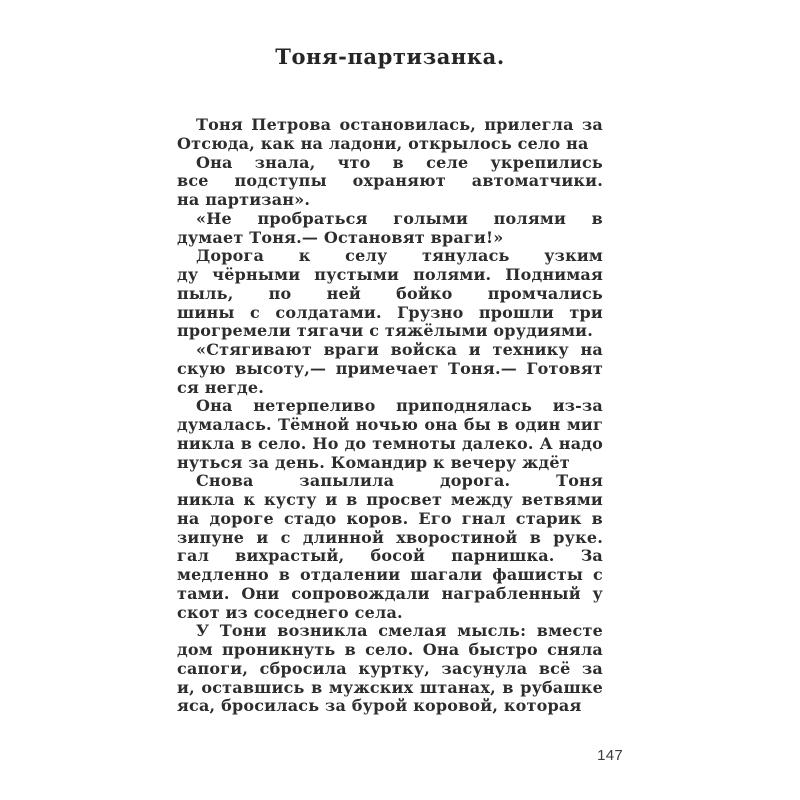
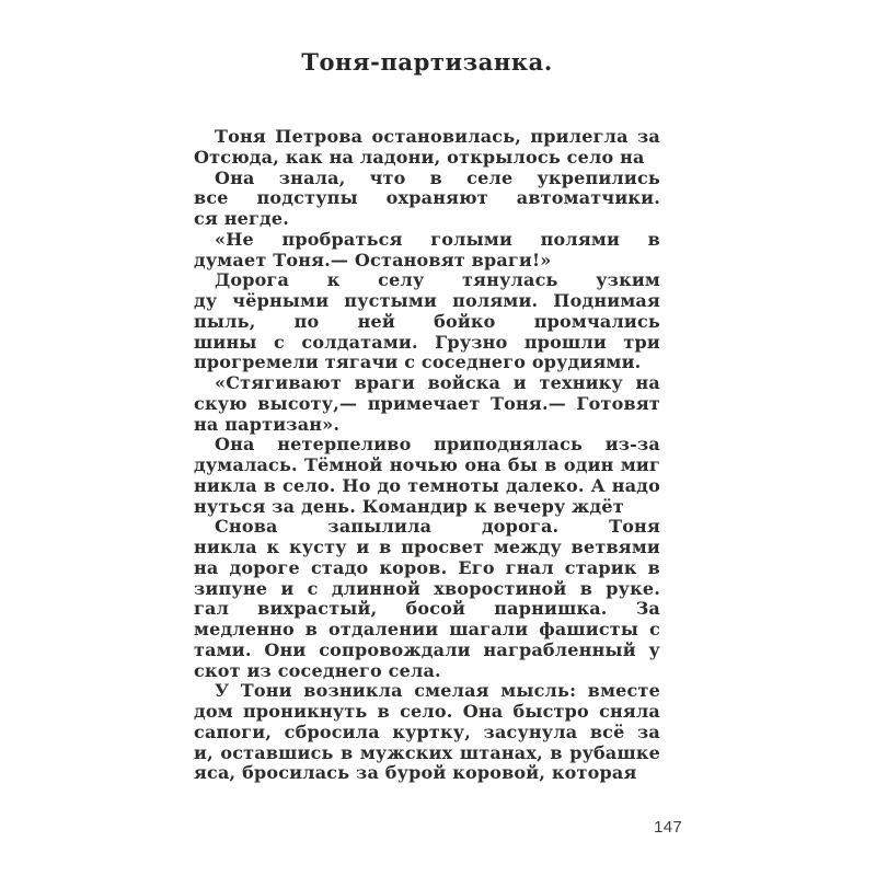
  Тоня-партизанка.
  Тоня Петрова остановилась, прилегла за
  Отсюда, как на ладони, открылось село на
  Она знала, что в селе укрепились
  все подступы охраняют автоматчики.
- на партизан».
+ ся негде.
  «Не пробраться голыми полями в
  думает Тоня.— Остановят враги!»
  ду чёрными пустыми полями. Поднимая
  шины с солдатами. Грузно прошли три
- прогремели тягачи с тяжёлыми орудиями.
+ прогремели тягачи с соседнего орудиями.
  «Стягивают враги войска и технику на
  скую высоту,— примечает Тоня.— Готовят
- ся негде.
+ на партизан».
  Она нетерпеливо приподнялась из-за
  думалась. Тёмной ночью она бы в один миг
  никла в село. Но до темноты далеко. А надо
  нуться за день. Командир к вечеру ждёт
  никла к кусту и в просвет между ветвями
  на дороге стадо коров. Его гнал старик в
  зипуне и с длинной хворостиной в руке.
  гал вихрастый, босой парнишка. За
  медленно в отдалении шагали фашисты с
  тами. Они сопровождали награбленный у
  скот из соседнего села.
  У Тони возникла смелая мысль: вместе
  дом проникнуть в село. Она быстро сняла
  сапоги, сбросила куртку, засунула всё за
  и, оставшись в мужских штанах, в рубашке
  яса, бросилась за бурой коровой, которая
  147
